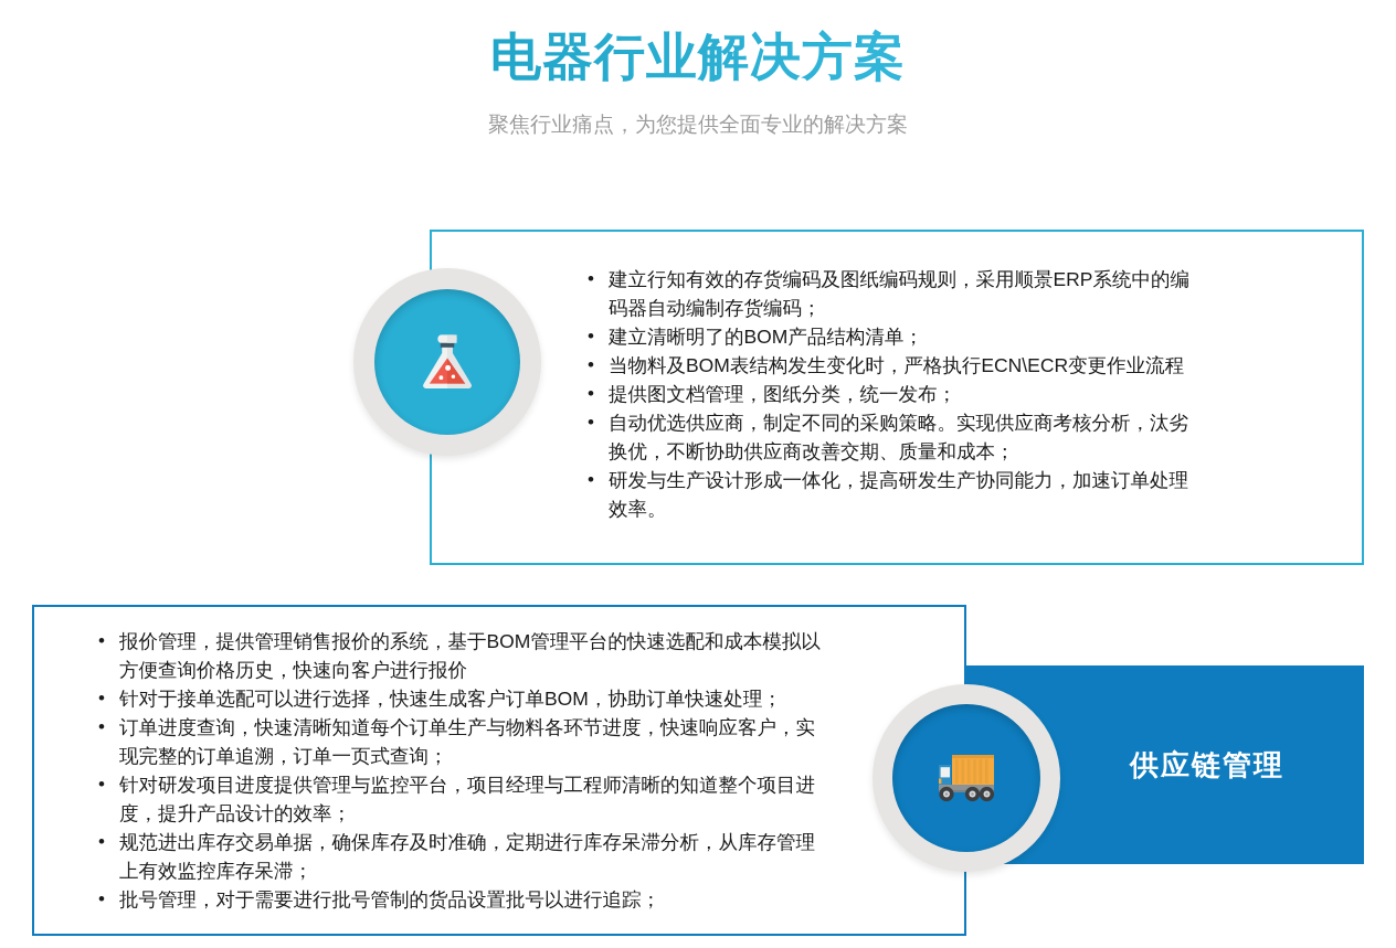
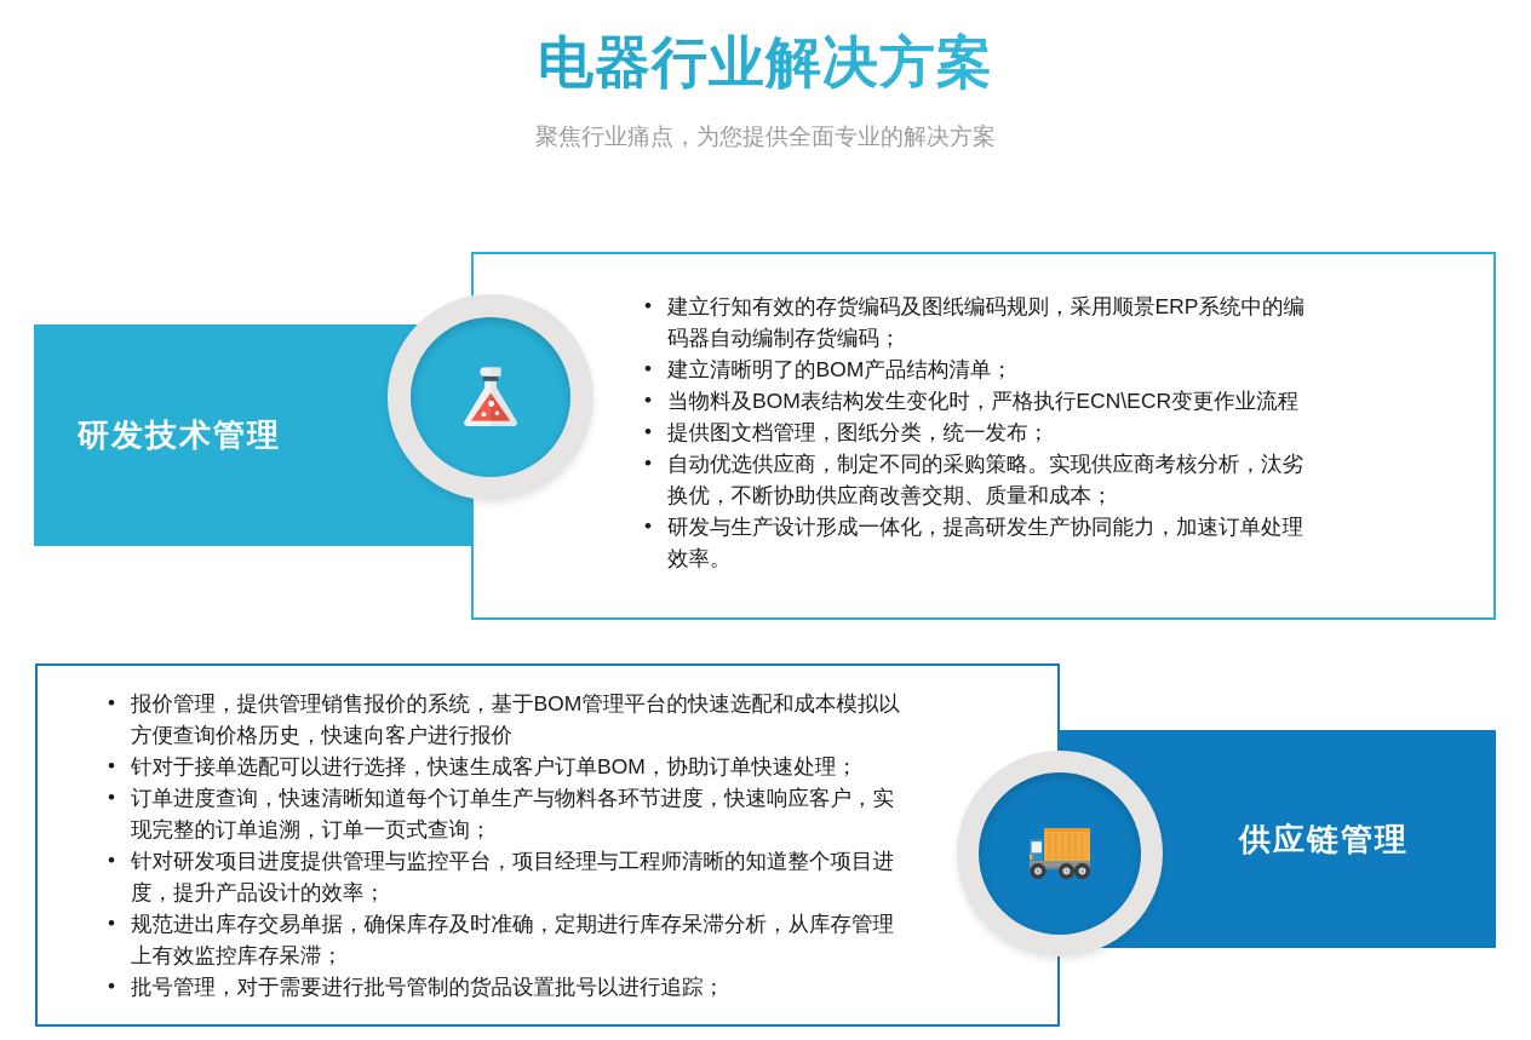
  电器行业解决方案
  聚焦行业痛点，为您提供全面专业的解决方案
  •
  建立行知有效的存货编码及图纸编码规则，采用顺景ERP系统中的编码器自动编制存货编码；
  •
  建立清晰明了的BOM产品结构清单；
  •
  当物料及BOM表结构发生变化时，严格执行ECN\ECR变更作业流程
  •
  提供图文档管理，图纸分类，统一发布；
  •
  自动优选供应商，制定不同的采购策略。实现供应商考核分析，汰劣换优，不断协助供应商改善交期、质量和成本；
  •
  研发与生产设计形成一体化，提高研发生产协同能力，加速订单处理效率。
+ 研发技术管理
  •
  报价管理，提供管理销售报价的系统，基于BOM管理平台的快速选配和成本模拟以方便查询价格历史，快速向客户进行报价
  •
  针对于接单选配可以进行选择，快速生成客户订单BOM，协助订单快速处理；
  •
  订单进度查询，快速清晰知道每个订单生产与物料各环节进度，快速响应客户，实现完整的订单追溯，订单一页式查询；
  •
  针对研发项目进度提供管理与监控平台，项目经理与工程师清晰的知道整个项目进度，提升产品设计的效率；
  •
  规范进出库存交易单据，确保库存及时准确，定期进行库存呆滞分析，从库存管理上有效监控库存呆滞；
  •
  批号管理，对于需要进行批号管制的货品设置批号以进行追踪；
  供应链管理
